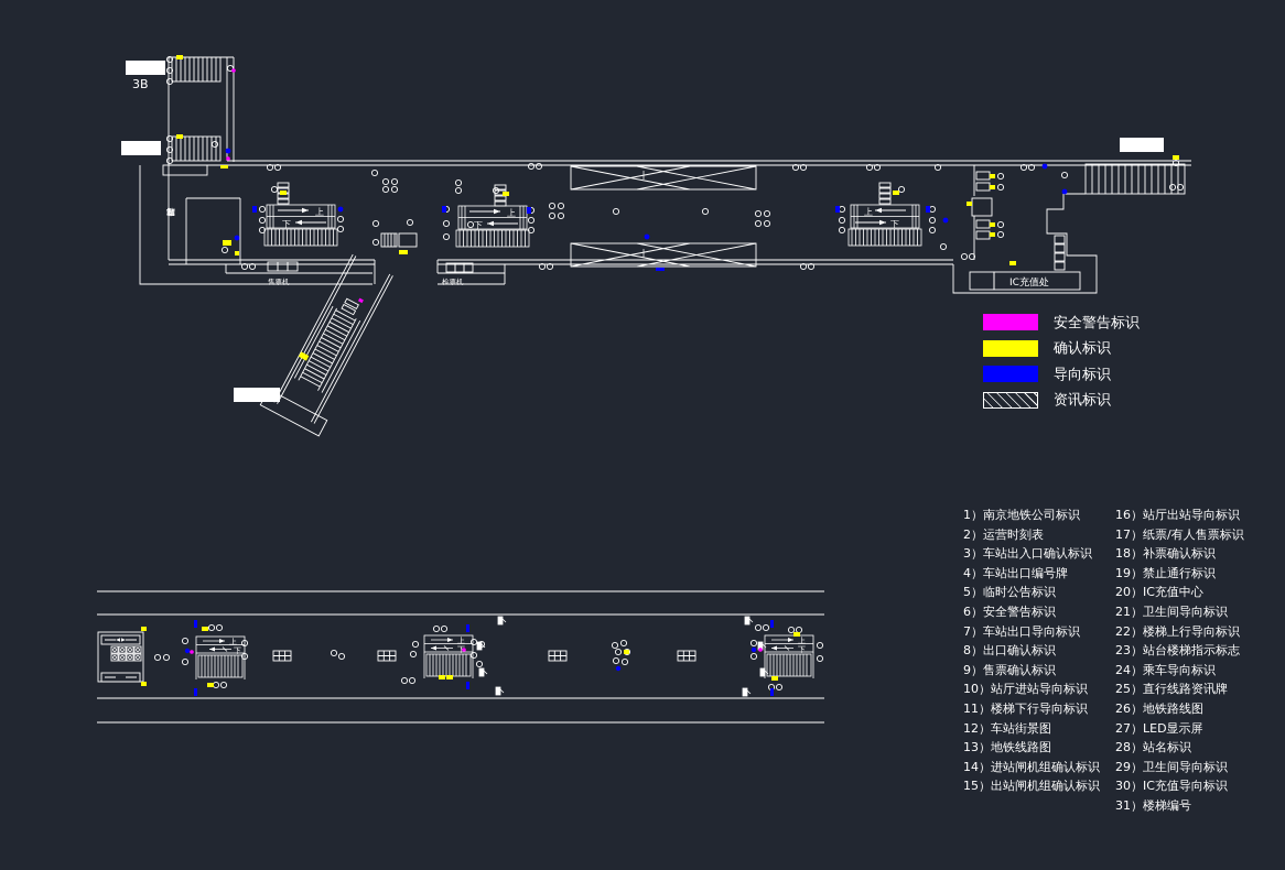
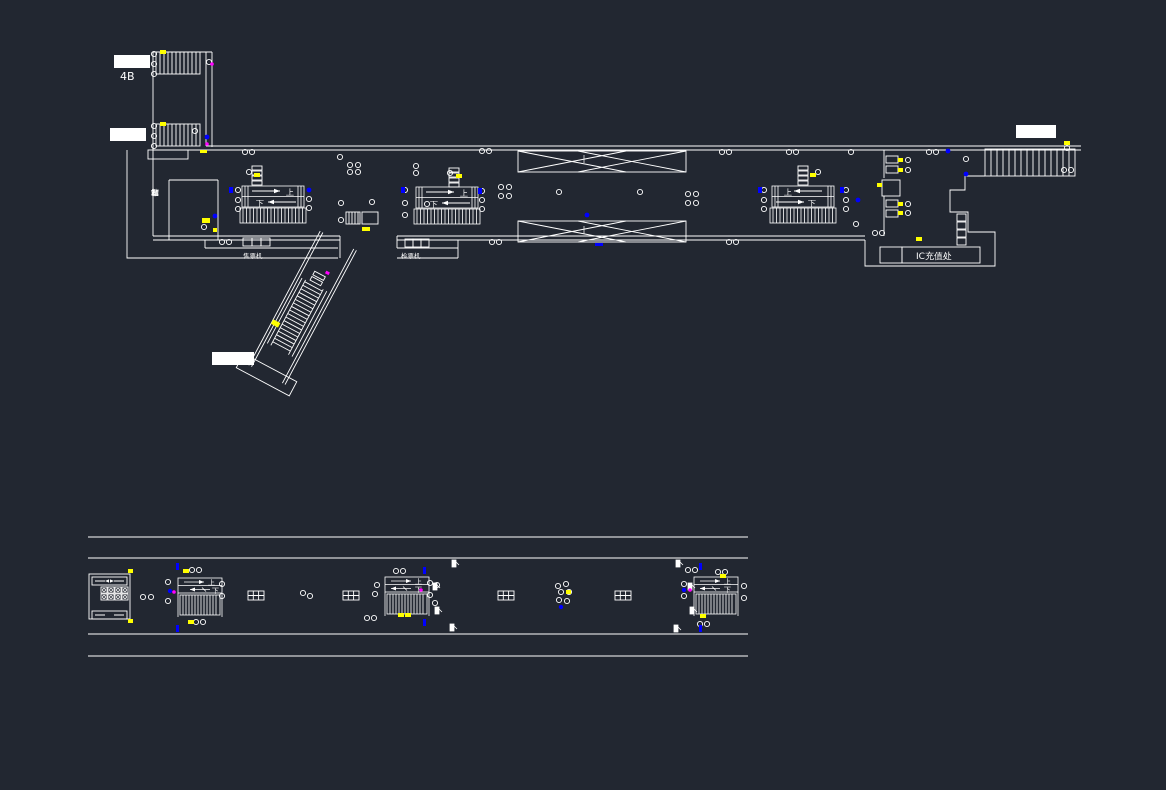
- 3B
+ 4B
  售票机
  检票机
  IC充值处
  上
  下
  上
  下
  上
  下
  上
  下
  上
  下
  上
  下
- 安全警告标识
- 确认标识
- 导向标识
- 资讯标识
- 1）南京地铁公司标识
- 2）运营时刻表
- 3）车站出入口确认标识
- 4）车站出口编号牌
- 5）临时公告标识
- 6）安全警告标识
- 7）车站出口导向标识
- 8）出口确认标识
- 9）售票确认标识
- 10）站厅进站导向标识
- 11）楼梯下行导向标识
- 12）车站街景图
- 13）地铁线路图
- 14）进站闸机组确认标识
- 15）出站闸机组确认标识
- 16）站厅出站导向标识
- 17）纸票/有人售票标识
- 18）补票确认标识
- 19）禁止通行标识
- 20）IC充值中心
- 21）卫生间导向标识
- 22）楼梯上行导向标识
- 23）站台楼梯指示标志
- 24）乘车导向标识
- 25）直行线路资讯牌
- 26）地铁路线图
- 27）LED显示屏
- 28）站名标识
- 29）卫生间导向标识
- 30）IC充值导向标识
- 31）楼梯编号
